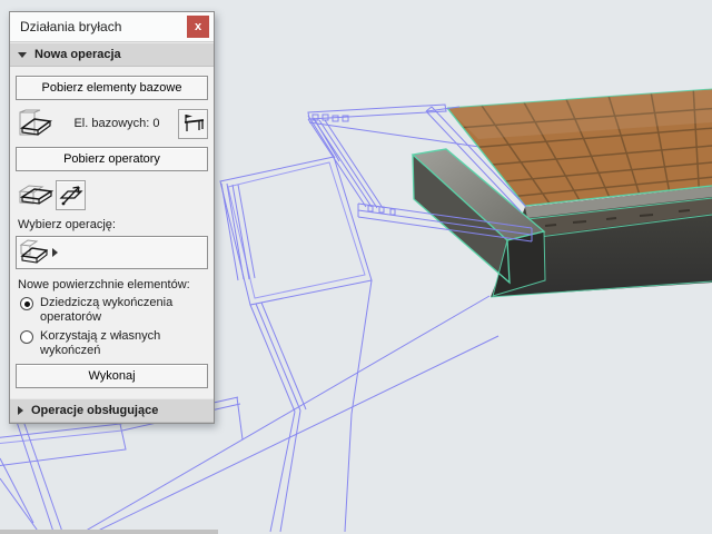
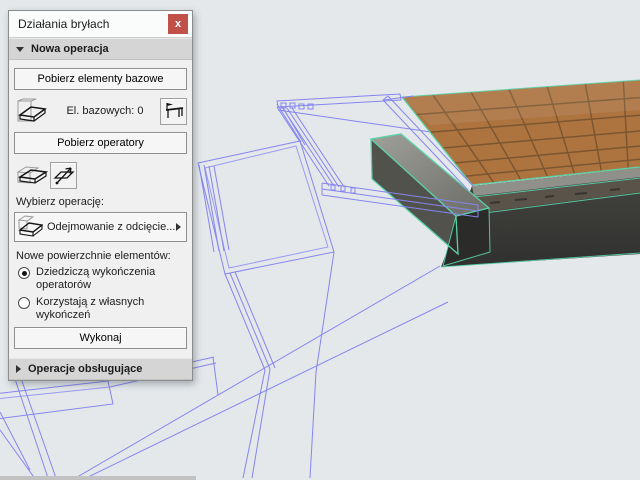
  Działania bryłach
  x
  Nowa operacja
  Pobierz elementy bazowe
  El. bazowych: 0
  Pobierz operatory
  Wybierz operację:
+ Odejmowanie z odcięcie...
  Nowe powierzchnie elementów:
  Dziedziczą wykończenia operatorów
  Korzystają z własnych wykończeń
  Wykonaj
  Operacje obsługujące
